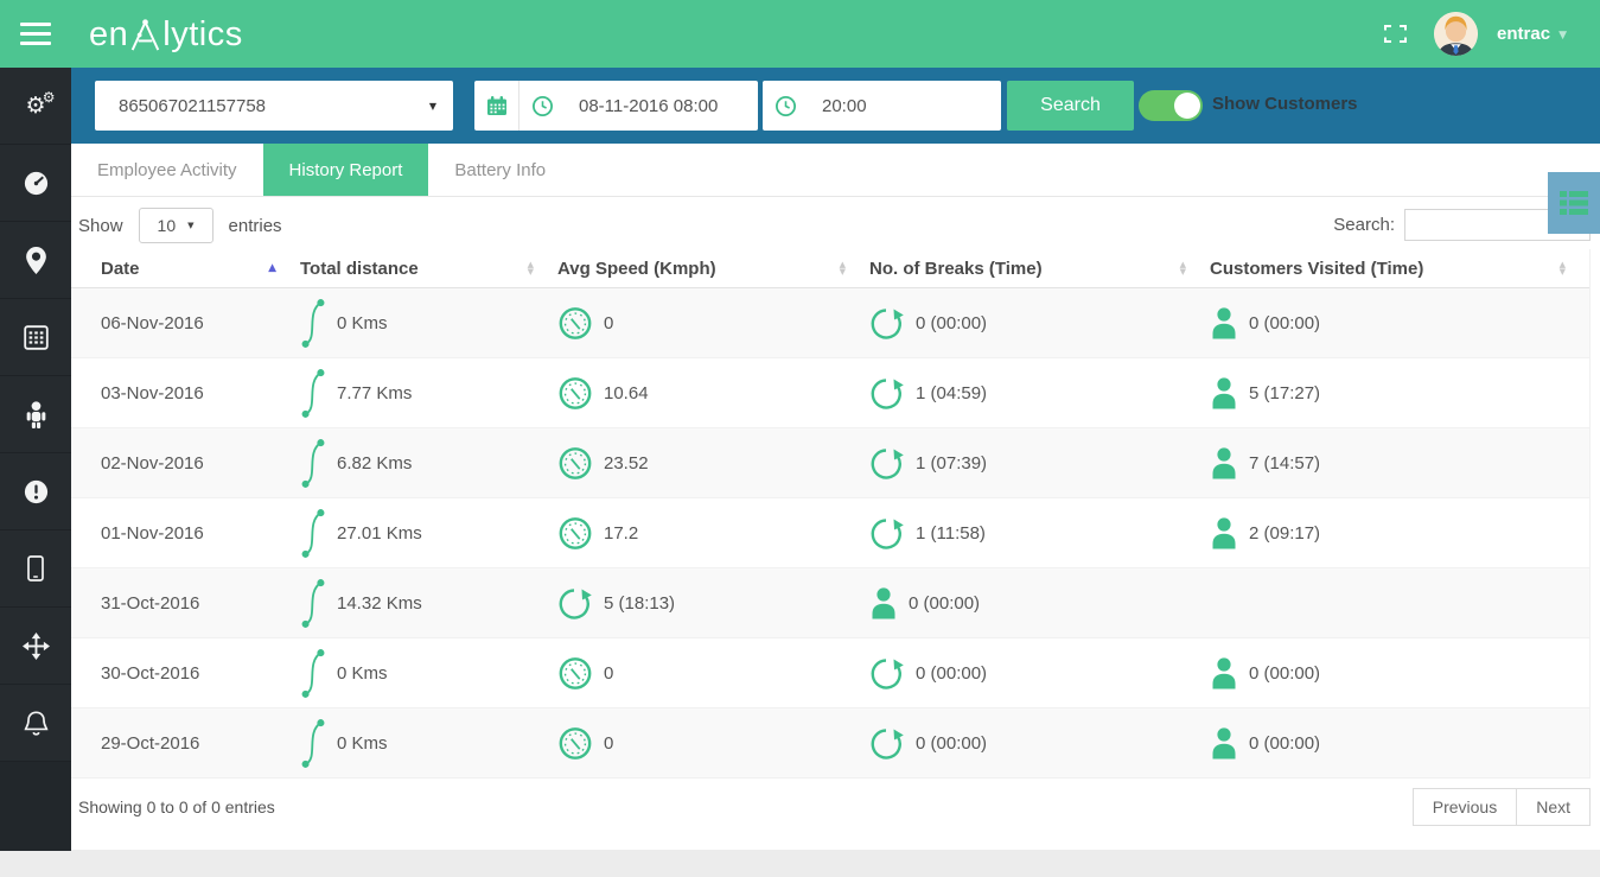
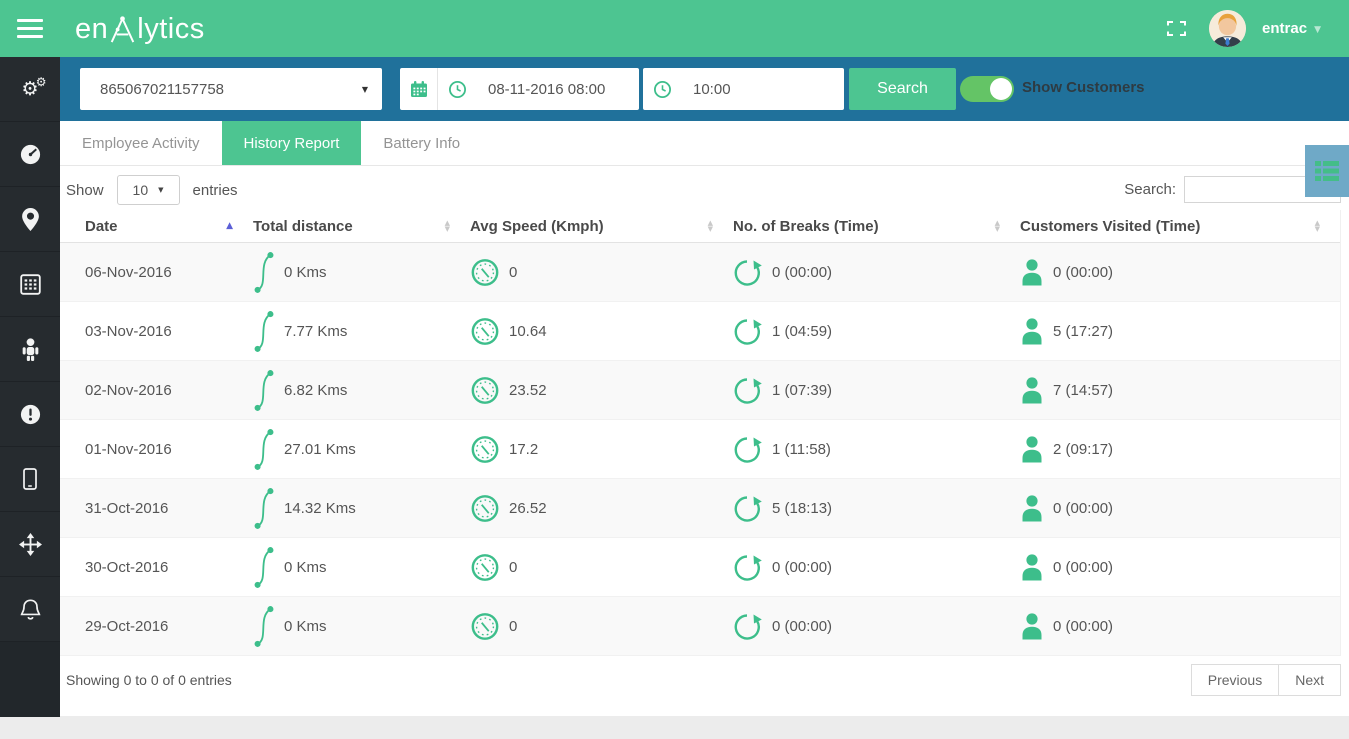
  en
  lytics
  entrac
  ▼
  ⚙
  ⚙
  865067021157758
  ▼
  08-11-2016 08:00
- 20:00
+ 10:00
  Search
  Show Customers
  Employee Activity
  History Report
  Battery Info
  Show
  10
  ▼
  entries
  Search:
  Date
  ▲
  Total distance
  ▲
  ▼
  Avg Speed (Kmph)
  ▲
  ▼
  No. of Breaks (Time)
  ▲
  ▼
  Customers Visited (Time)
  ▲
  ▼
  06-Nov-2016
  0 Kms
  0
  0 (00:00)
  0 (00:00)
  03-Nov-2016
  7.77 Kms
  10.64
  1 (04:59)
  5 (17:27)
  02-Nov-2016
  6.82 Kms
  23.52
  1 (07:39)
  7 (14:57)
  01-Nov-2016
  27.01 Kms
  17.2
  1 (11:58)
  2 (09:17)
  31-Oct-2016
  14.32 Kms
+ 26.52
  5 (18:13)
  0 (00:00)
  30-Oct-2016
  0 Kms
  0
  0 (00:00)
  0 (00:00)
  29-Oct-2016
  0 Kms
  0
  0 (00:00)
  0 (00:00)
  Showing 0 to 0 of 0 entries
  Previous
  Next
